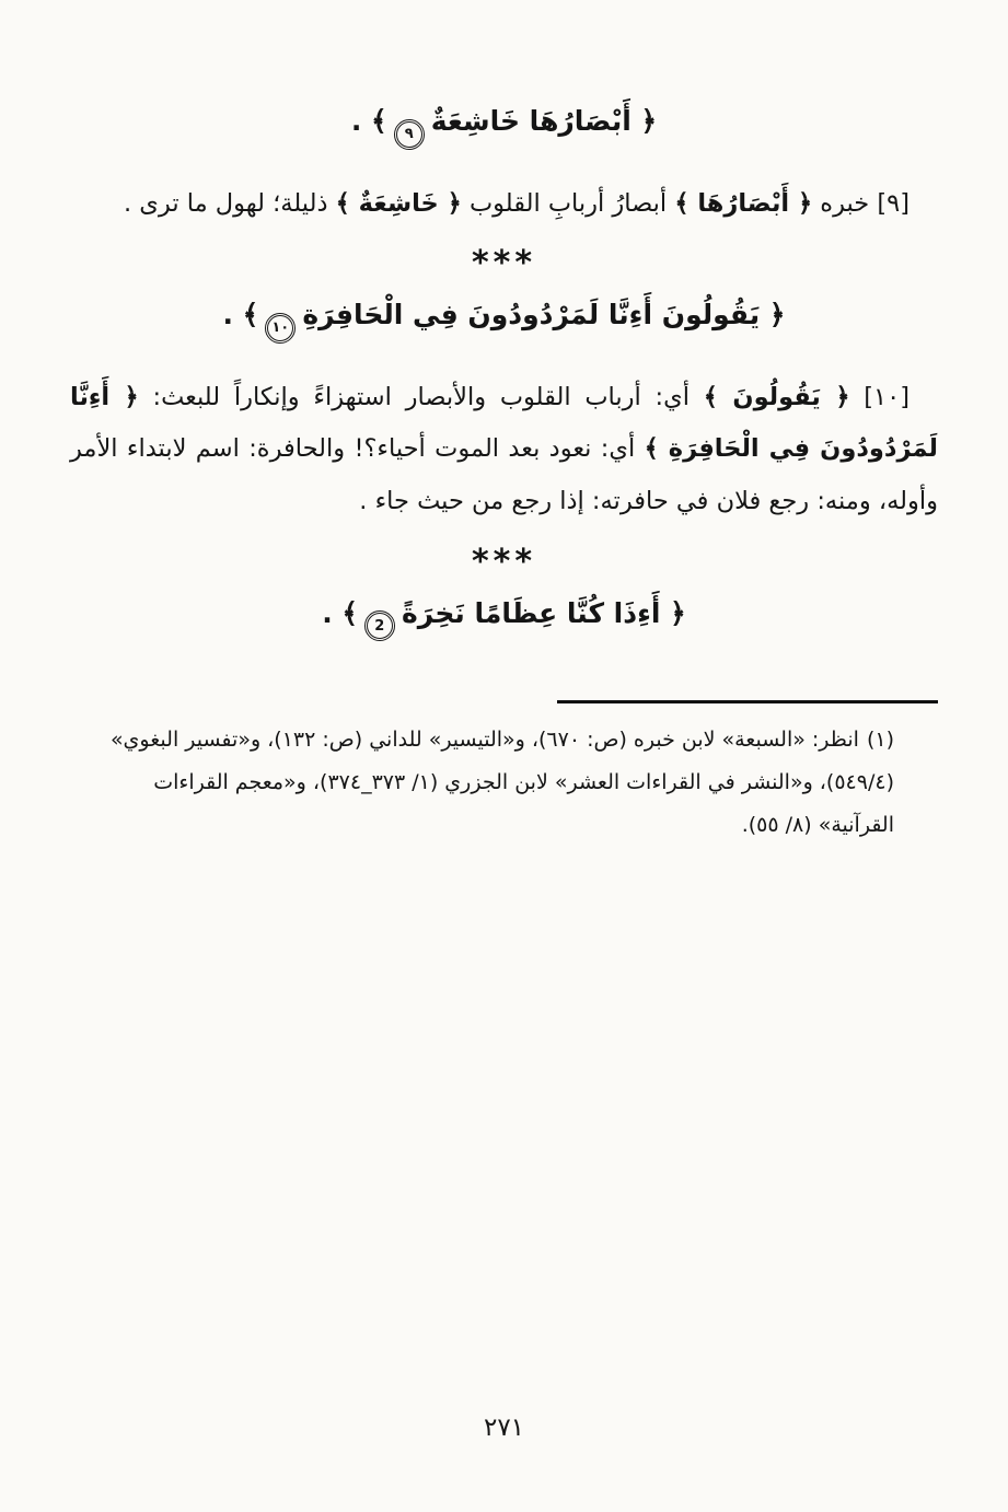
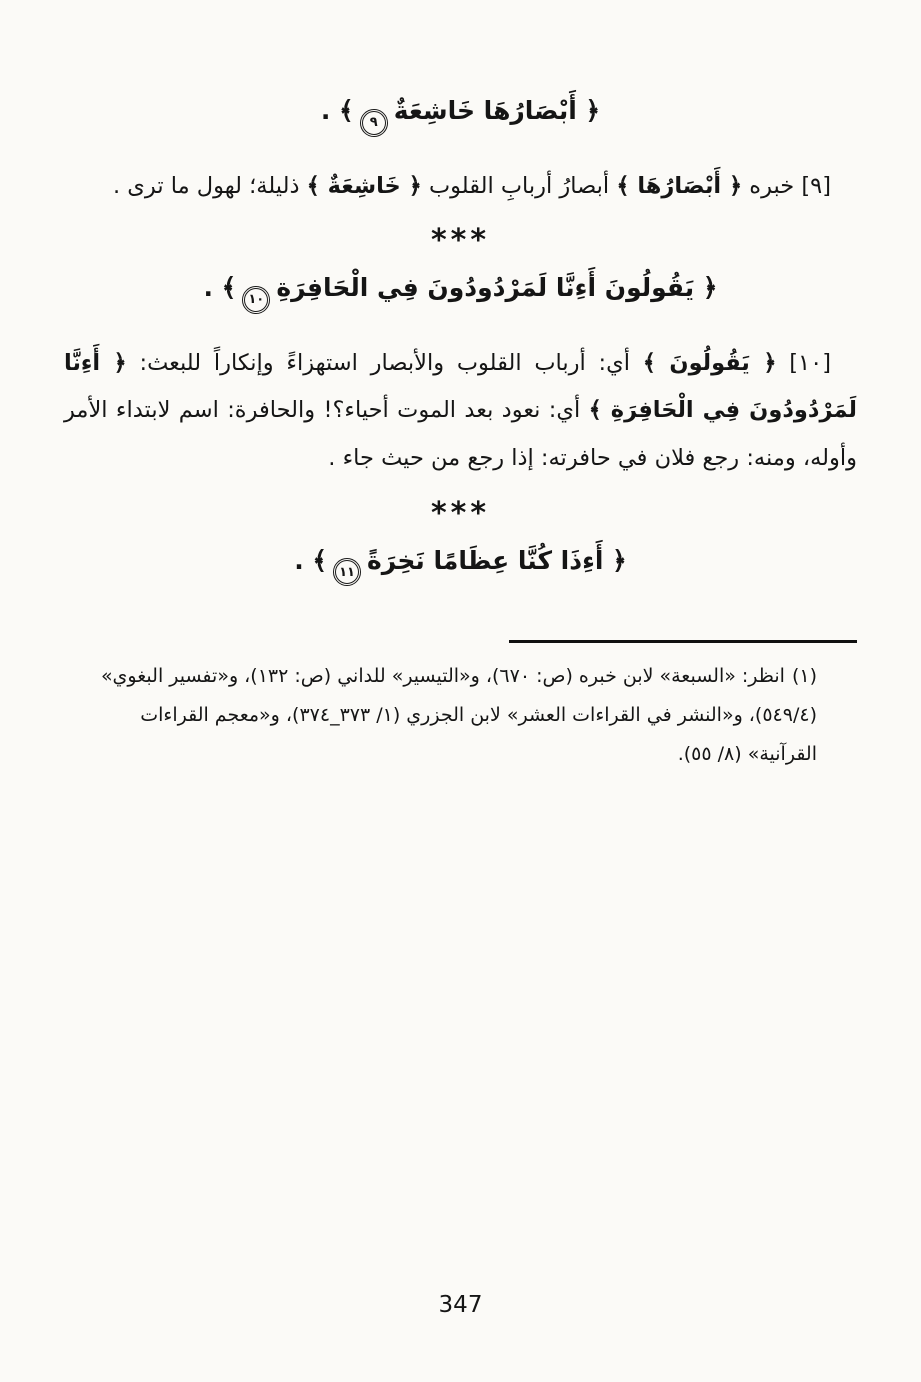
  ﴿ أَبْصَارُهَا خَاشِعَةٌ٩﴾ .
  [٩] خبره ﴿ أَبْصَارُهَا ﴾ أبصارُ أربابِ القلوب ﴿ خَاشِعَةٌ ﴾ ذليلة؛ لهول ما ترى .
  ***
  ﴿ يَقُولُونَ أَءِنَّا لَمَرْدُودُونَ فِي الْحَافِرَةِ١٠﴾ .
  [١٠] ﴿ يَقُولُونَ ﴾ أي: أرباب القلوب والأبصار استهزاءً وإنكاراً للبعث: ﴿ أَءِنَّا لَمَرْدُودُونَ فِي الْحَافِرَةِ ﴾ أي: نعود بعد الموت أحياء؟! والحافرة: اسم لابتداء الأمر وأوله، ومنه: رجع فلان في حافرته: إذا رجع من حيث جاء .
  ***
- ﴿ أَءِذَا كُنَّا عِظَامًا نَخِرَةً2﴾ .
+ ﴿ أَءِذَا كُنَّا عِظَامًا نَخِرَةً١١﴾ .
  (١)انظر: «السبعة» لابن خبره (ص: ٦٧٠)، و«التيسير» للداني (ص: ١٣٢)، و«تفسير البغوي» (٥٤٩/٤)، و«النشر في القراءات العشر» لابن الجزري (١/ ٣٧٣_٣٧٤)، و«معجم القراءات القرآنية» (٨/ ٥٥).
- ٢٧١
+ 347
